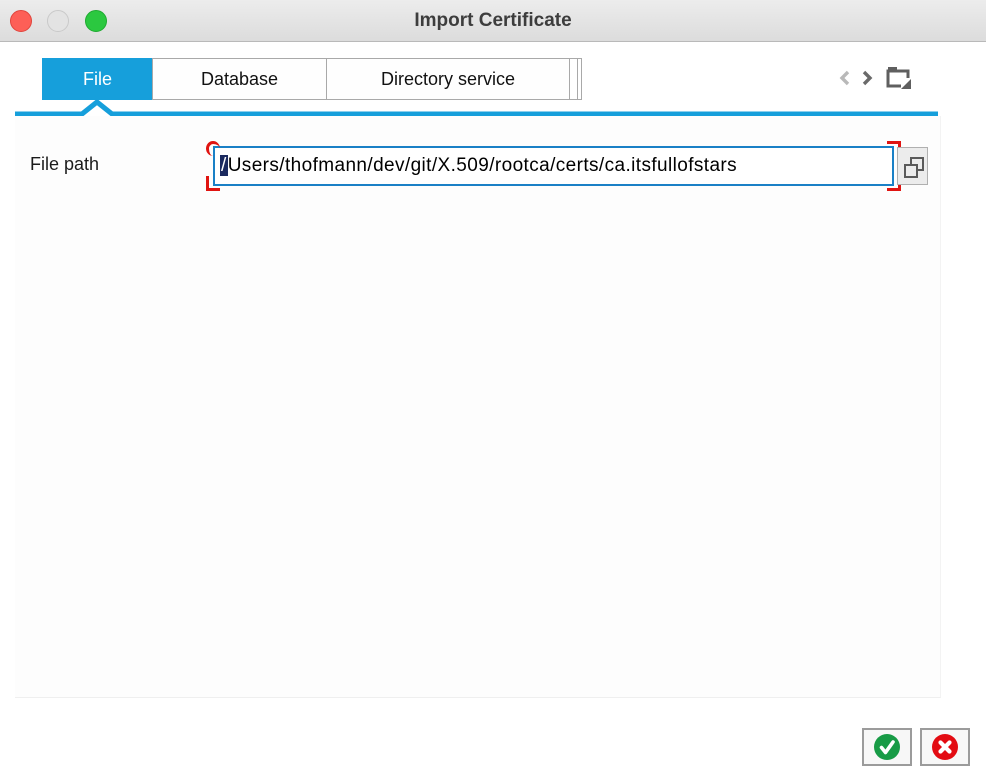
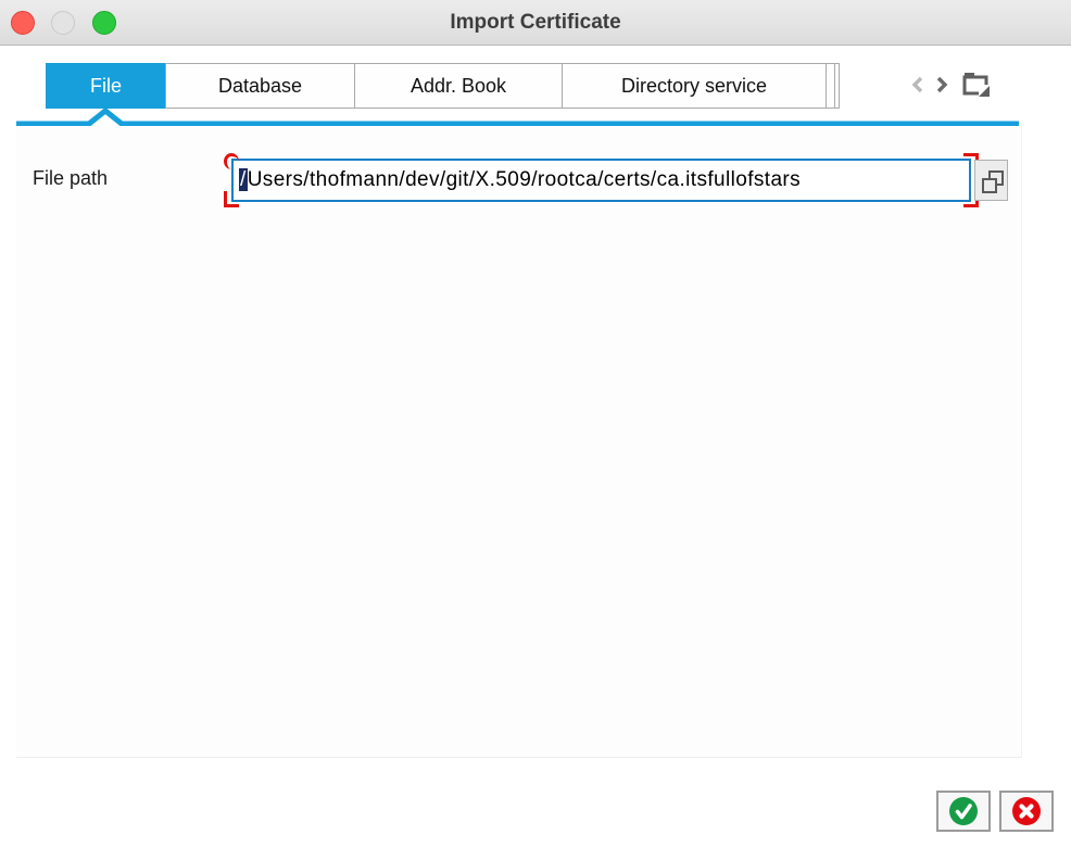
  Import Certificate
  File
  Database
+ Addr. Book
  Directory service
  File path
  /Users/thofmann/dev/git/X.509/rootca/certs/ca.itsfullofstars
